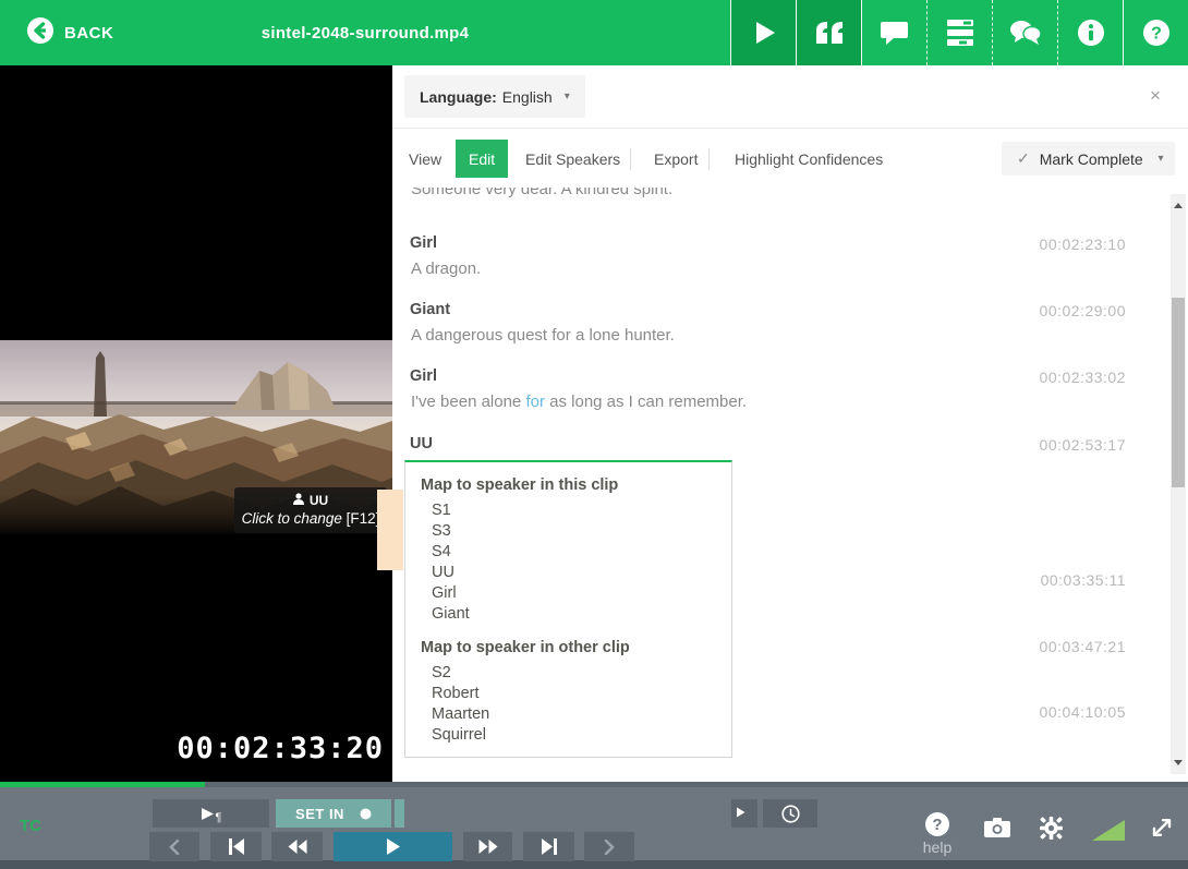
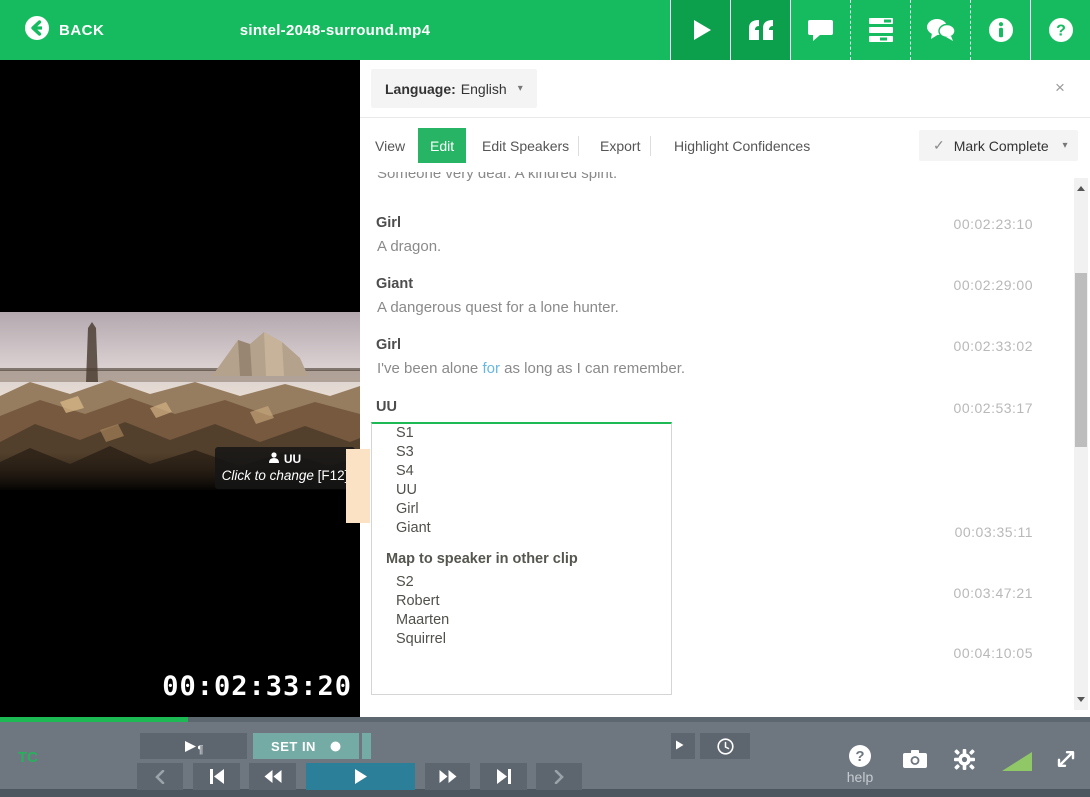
  BACK
  sintel-2048-surround.mp4
  ?
  UU
  Click to change [F12
  00:02:33:20
  Language:
  English
  ▾
  ×
  View
  Edit
  Edit Speakers
  Export
  Highlight Confidences
  ✓
  Mark Complete
  ▾
  Someone very dear. A kindred spirit.
  Girl
  00:02:23:10
  A dragon.
  Giant
  00:02:29:00
  A dangerous quest for a lone hunter.
  Girl
  00:02:33:02
  I've been alone for as long as I can remember.
  UU
  00:02:53:17
  00:03:35:11
  00:03:47:21
  00:04:10:05
  TC
  ¶
  SET IN
  ?
  help
- Map to speaker in this clip
  S1
  S3
  S4
  UU
  Girl
  Giant
  Map to speaker in other clip
  S2
  Robert
  Maarten
  Squirrel
